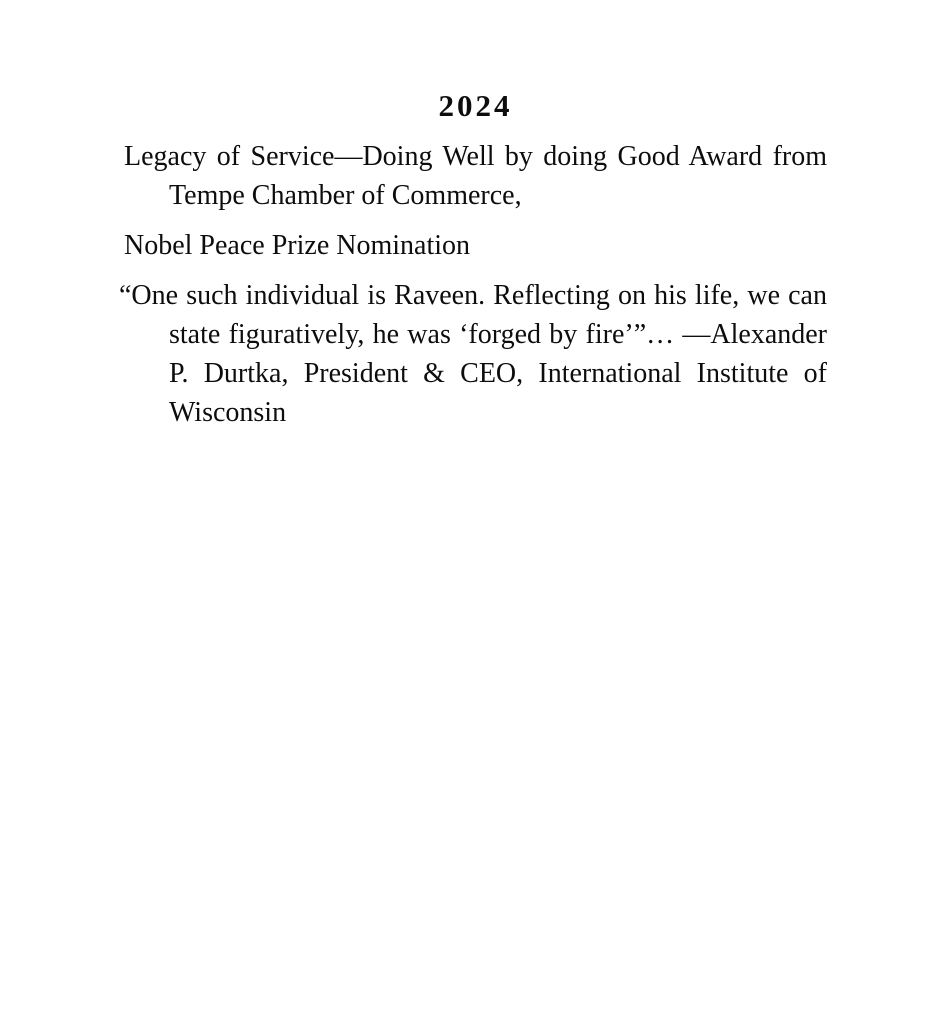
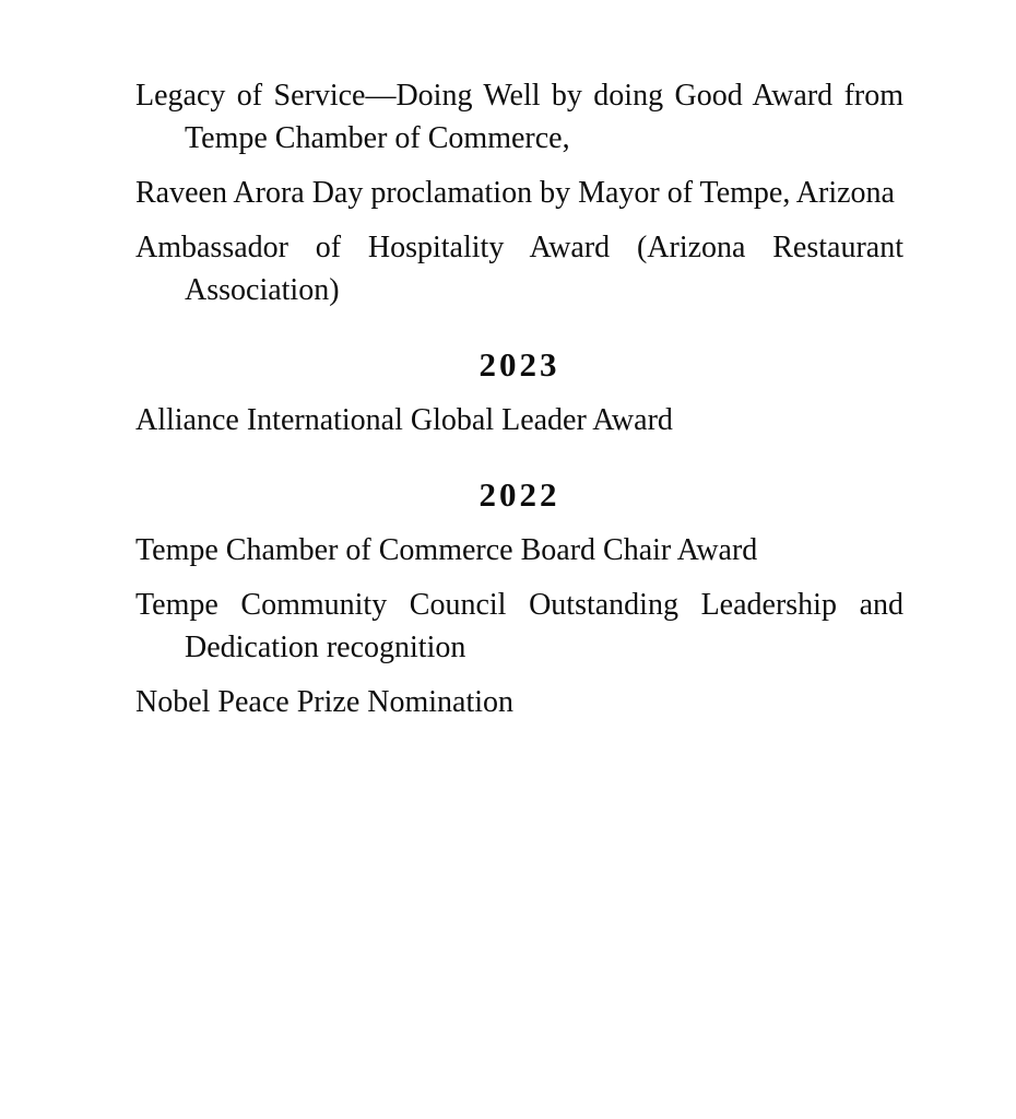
- 2024
  Legacy of Service—Doing Well by doing Good Award from Tempe Chamber of Commerce,
+ Raveen Arora Day proclamation by Mayor of Tempe, Arizona
+ Ambassador of Hospitality Award (Arizona Restaurant Association)
+ 2023
+ Alliance International Global Leader Award
+ 2022
+ Tempe Chamber of Commerce Board Chair Award
+ Tempe Community Council Outstanding Leadership and Dedication recognition
  Nobel Peace Prize Nomination
- “One such individual is Raveen. Reflecting on his life, we can state figuratively, he was ‘forged by fire’”… —Alexander P. Durtka, President & CEO, International Institute of Wisconsin
